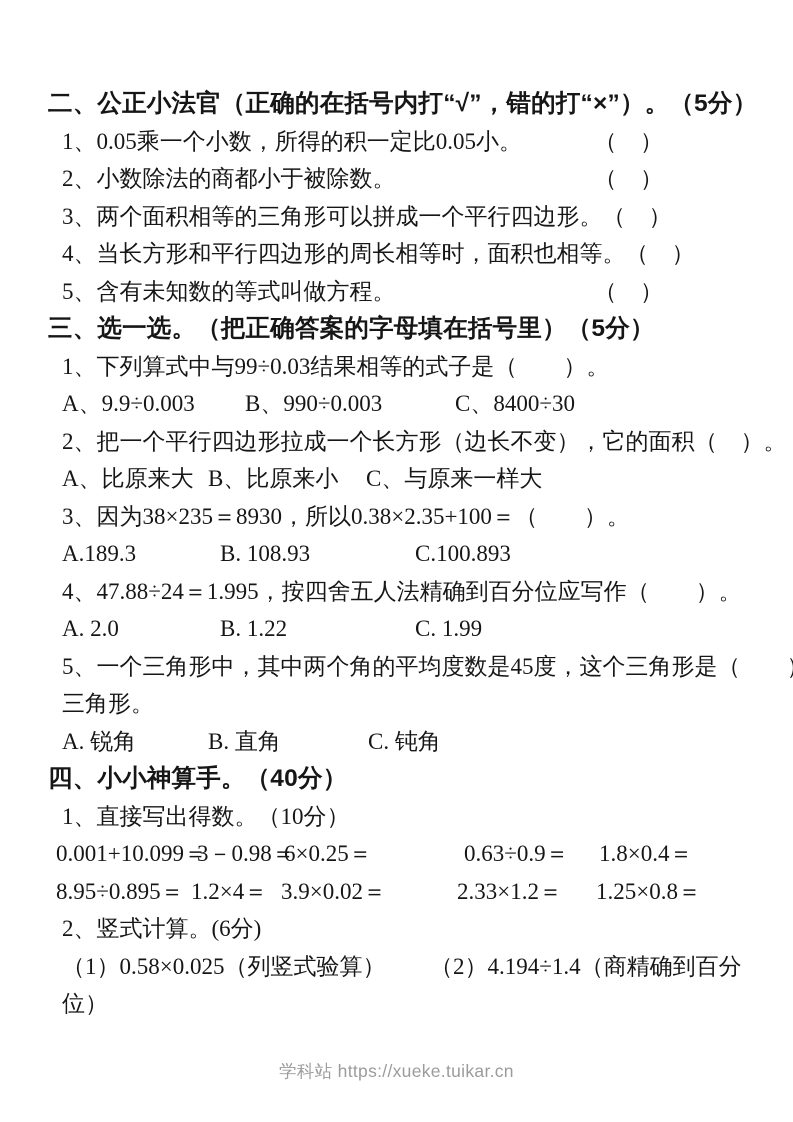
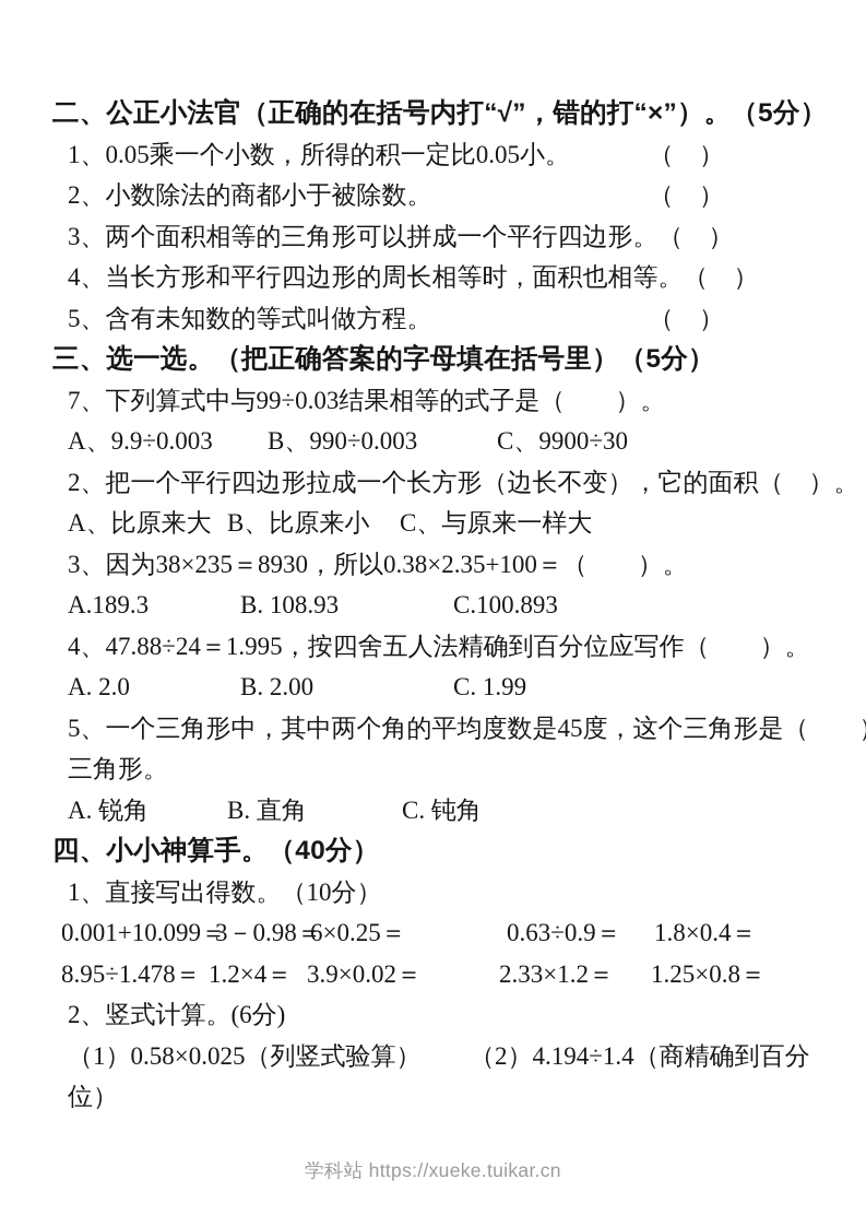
  二、公正小法官（正确的在括号内打“√”，错的打“×”）。（5分）
  1、0.05乘一个小数，所得的积一定比0.05小。
  （ ）
  2、小数除法的商都小于被除数。
  （ ）
  3、两个面积相等的三角形可以拼成一个平行四边形。
  （ ）
  4、当长方形和平行四边形的周长相等时，面积也相等。
  （ ）
  5、含有未知数的等式叫做方程。
  （ ）
  三、选一选。（把正确答案的字母填在括号里）（5分）
- 1、下列算式中与99÷0.03结果相等的式子是（ ）。
+ 7、下列算式中与99÷0.03结果相等的式子是（ ）。
  A、9.9÷0.003
  B、990÷0.003
- C、8400÷30
+ C、9900÷30
  2、把一个平行四边形拉成一个长方形（边长不变），它的面积（ ）。
  A、比原来大
  B、比原来小
  C、与原来一样大
  3、因为38×235＝8930，所以0.38×2.35+100＝（ ）。
  A.189.3
  B. 108.93
  C.100.893
  4、47.88÷24＝1.995，按四舍五人法精确到百分位应写作（ ）。
  A. 2.0
- B. 1.22
+ B. 2.00
  C. 1.99
  5、一个三角形中，其中两个角的平均度数是45度，这个三角形是（
  三角形。
  A. 锐角
  B. 直角
  C. 钝角
  四、小小神算手。（40分）
  1、直接写出得数。（10分）
  0.001+10.099＝
  3－0.98＝
  6×0.25＝
  0.63÷0.9＝
  1.8×0.4＝
- 8.95÷0.895＝
+ 8.95÷1.478＝
  1.2×4＝
  3.9×0.02＝
  2.33×1.2＝
  1.25×0.8＝
  2、竖式计算。(6分)
  （1）0.58×0.025（列竖式验算）
  （2）4.194÷1.4（商精确到百分
  位）
  学科站 https://xueke.tuikar.cn
